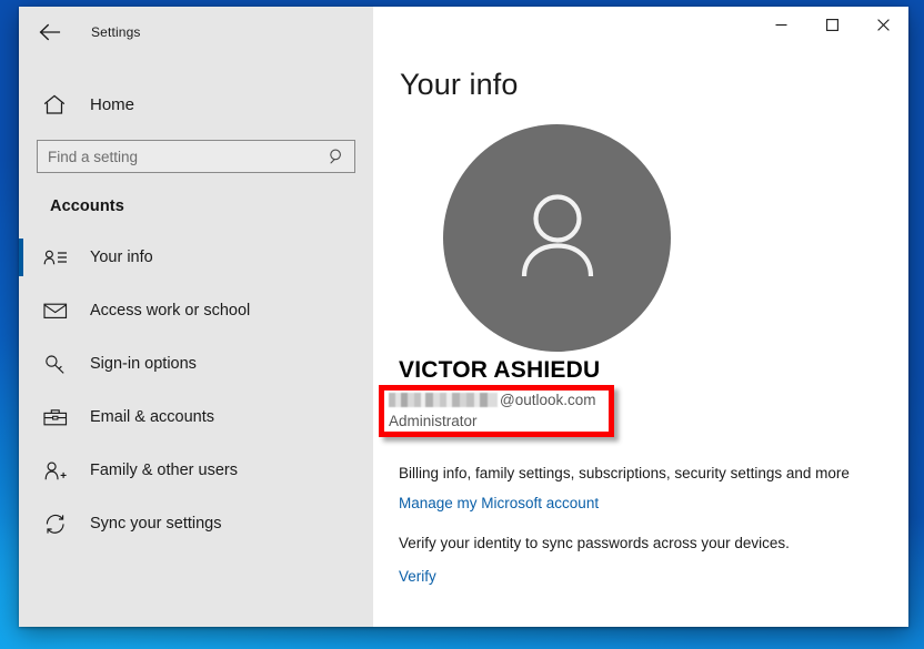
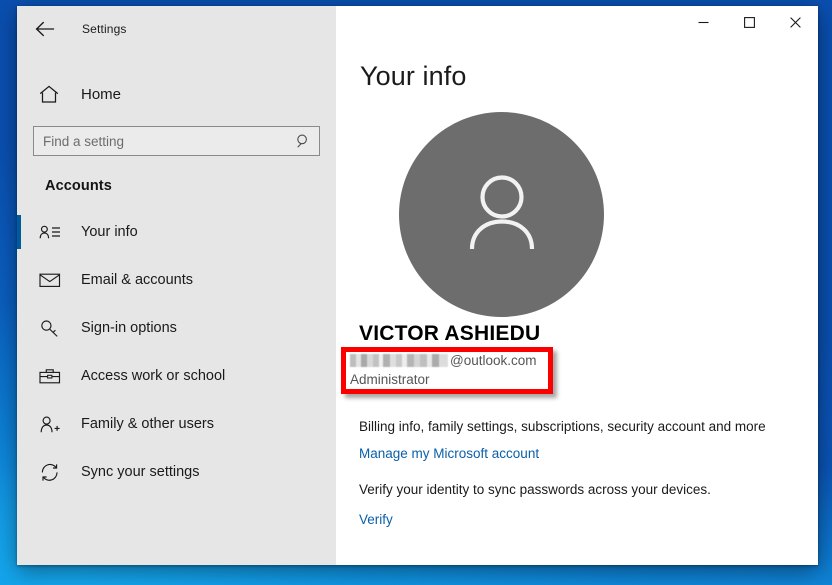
  Settings
  Home
  Find a setting
  Accounts
  Your info
- Access work or school
+ Email & accounts
  Sign-in options
- Email & accounts
+ Access work or school
  Family & other users
  Sync your settings
  Your info
  VICTOR ASHIEDU
  @outlook.com
  Administrator
- Billing info, family settings, subscriptions, security settings and more
+ Billing info, family settings, subscriptions, security account and more
  Manage my Microsoft account
  Verify your identity to sync passwords across your devices.
  Verify
